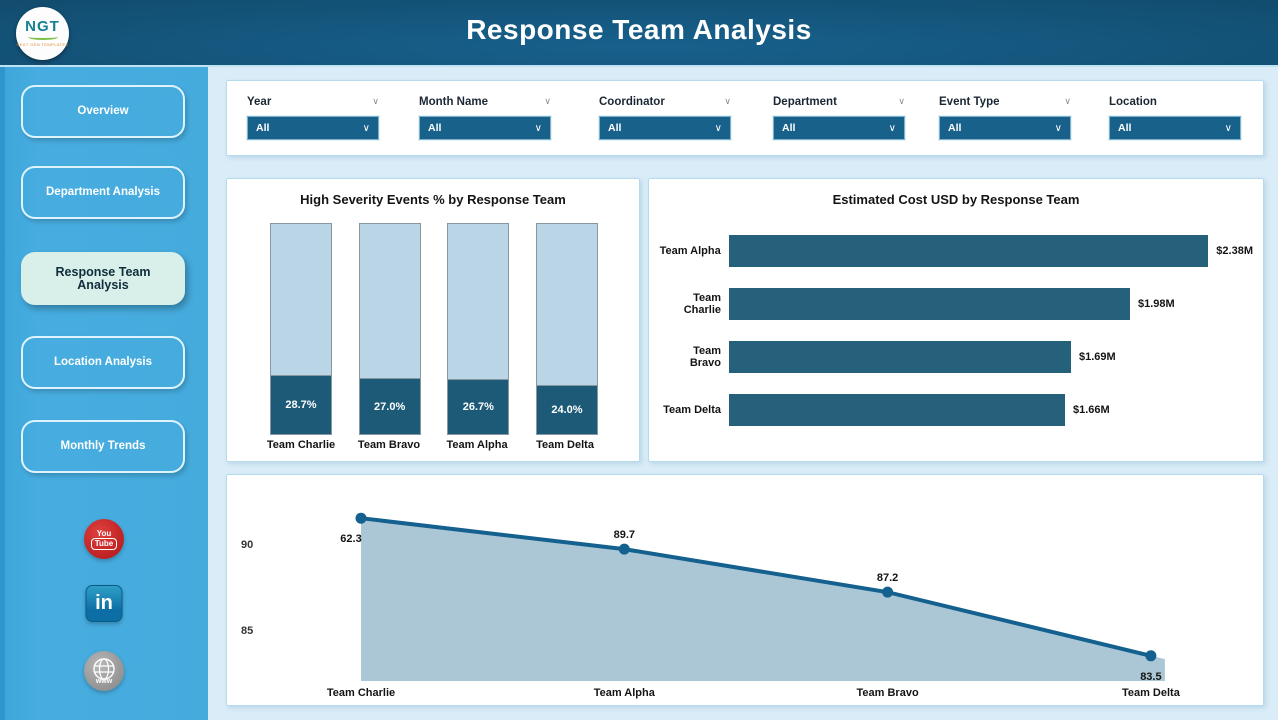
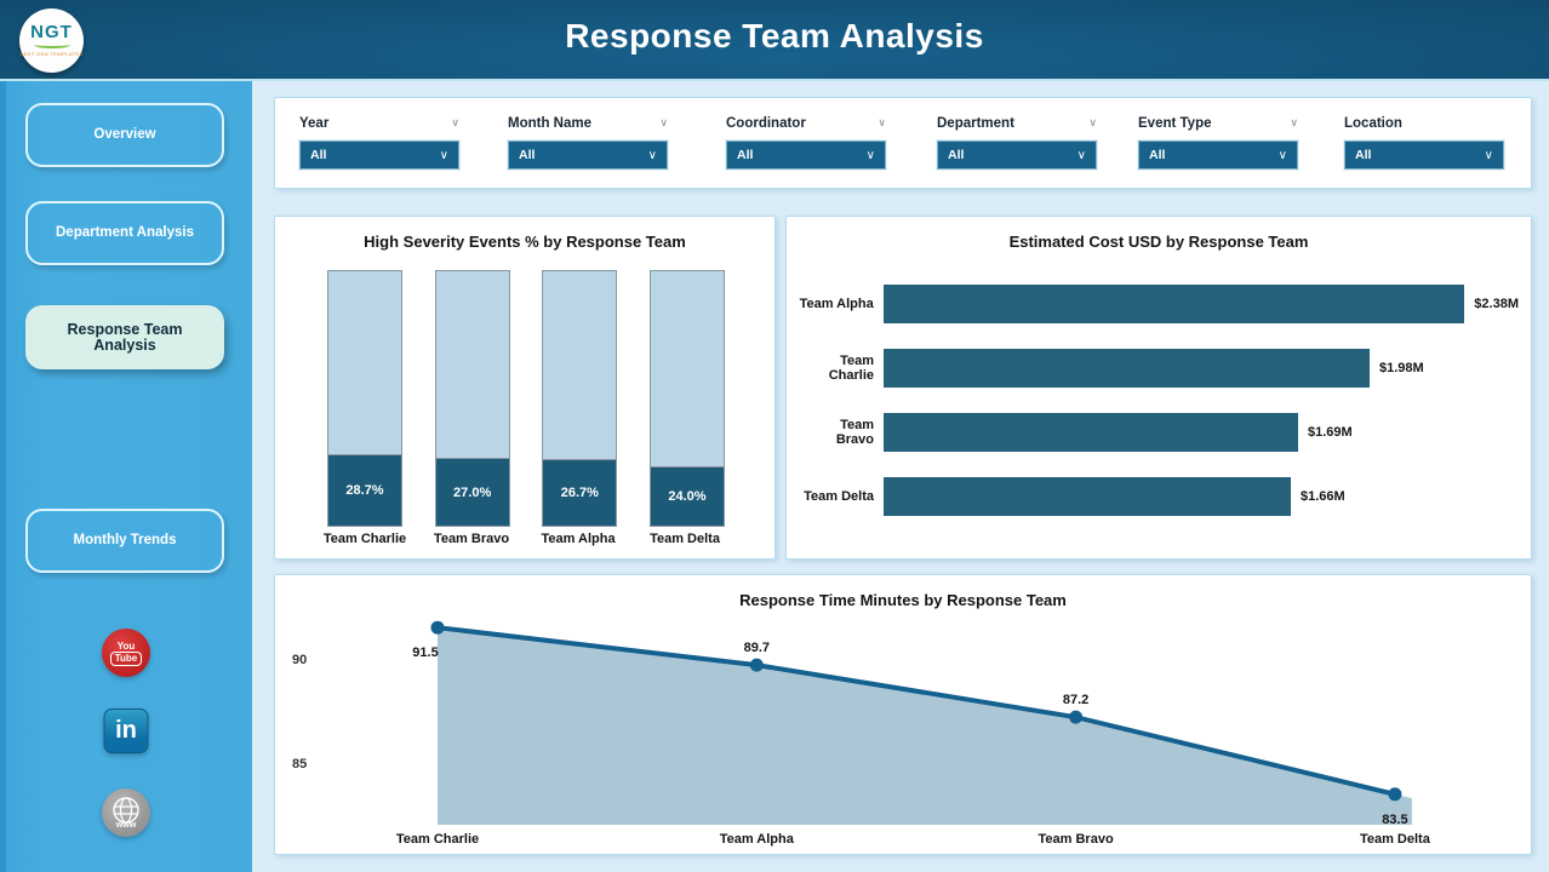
  NGT
  Response Team Analysis
  You
  Tube
  in
  Overview
  Department Analysis
  Response Team Analysis
- Location Analysis
  Monthly Trends
  Year
  ∨
  All
  ∨
  Month Name
  ∨
  All
  ∨
  Coordinator
  ∨
  All
  ∨
  Department
  ∨
  All
  ∨
  Event Type
  ∨
  All
  ∨
  Location
  All
  ∨
  High Severity Events % by Response Team
  28.7%
  27.0%
  26.7%
  24.0%
  Team Charlie
  Team Bravo
  Team Alpha
  Team Delta
  Estimated Cost USD by Response Team
  Team Alpha
  $2.38M
  Team Charlie
  $1.98M
  Team Bravo
  $1.69M
  Team Delta
  $1.66M
+ Response Time Minutes by Response Team
- 62.3
+ 91.5
  Team Charlie
  89.7
  Team Alpha
  87.2
  Team Bravo
  83.5
  Team Delta
  90
  85
